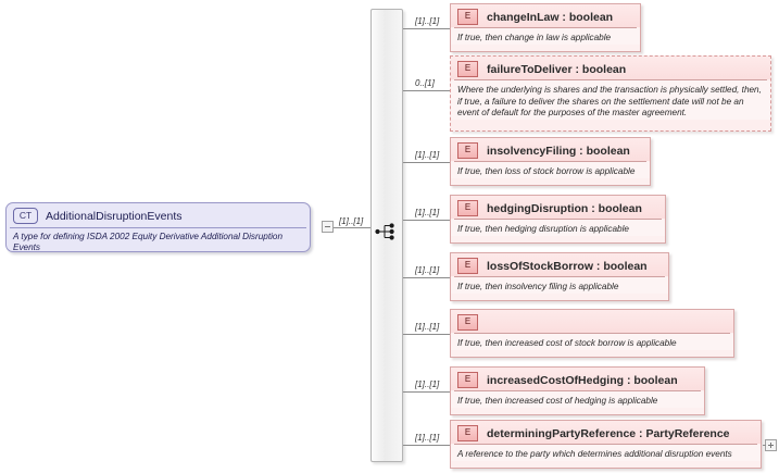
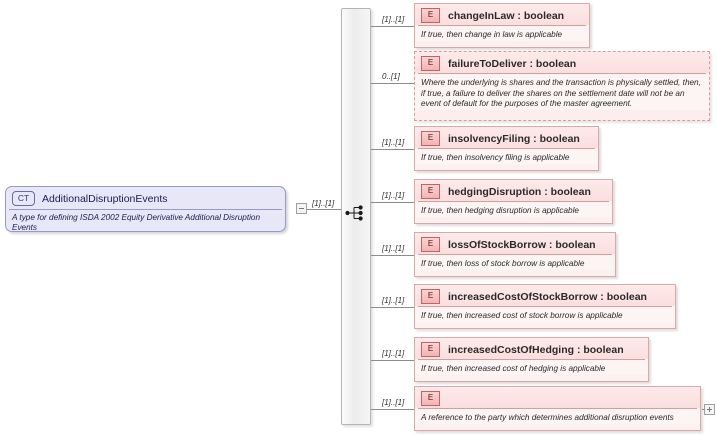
  CT
  AdditionalDisruptionEvents
  A type for defining ISDA 2002 Equity Derivative Additional Disruption Events
  [1]..[1]
  [1]..[1]
  E
  changeInLaw : boolean
  If true, then change in law is applicable
  0..[1]
  E
  failureToDeliver : boolean
  Where the underlying is shares and the transaction is physically settled, then, if true, a failure to deliver the shares on the settlement date will not be an event of default for the purposes of the master agreement.
  [1]..[1]
  E
  insolvencyFiling : boolean
- If true, then loss of stock borrow is applicable
+ If true, then insolvency filing is applicable
  [1]..[1]
  E
  hedgingDisruption : boolean
  If true, then hedging disruption is applicable
  [1]..[1]
  E
  lossOfStockBorrow : boolean
- If true, then insolvency filing is applicable
+ If true, then loss of stock borrow is applicable
  [1]..[1]
  E
+ increasedCostOfStockBorrow : boolean
  If true, then increased cost of stock borrow is applicable
  [1]..[1]
  E
  increasedCostOfHedging : boolean
  If true, then increased cost of hedging is applicable
  [1]..[1]
  E
- determiningPartyReference : PartyReference
  A reference to the party which determines additional disruption events
